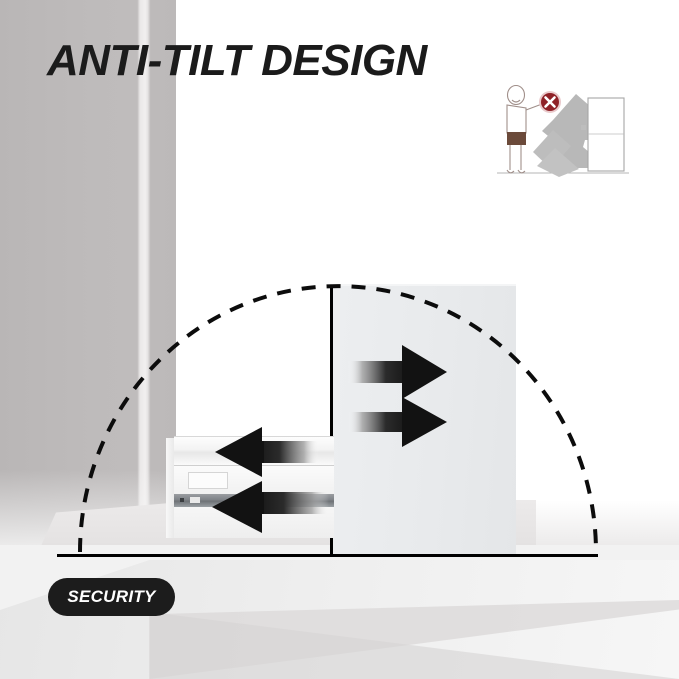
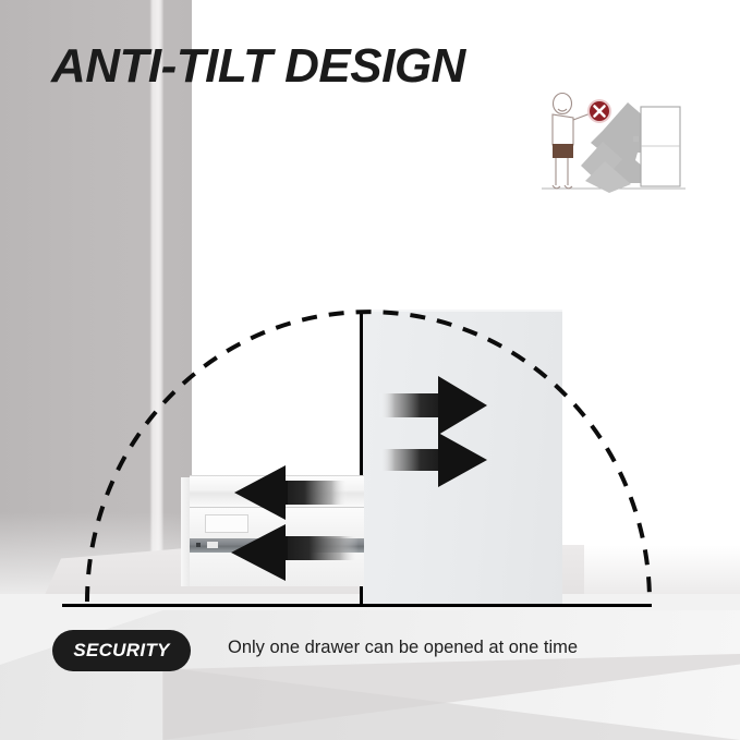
  ANTI-TILT DESIGN
  SECURITY
+ Only one drawer can be opened at one time
